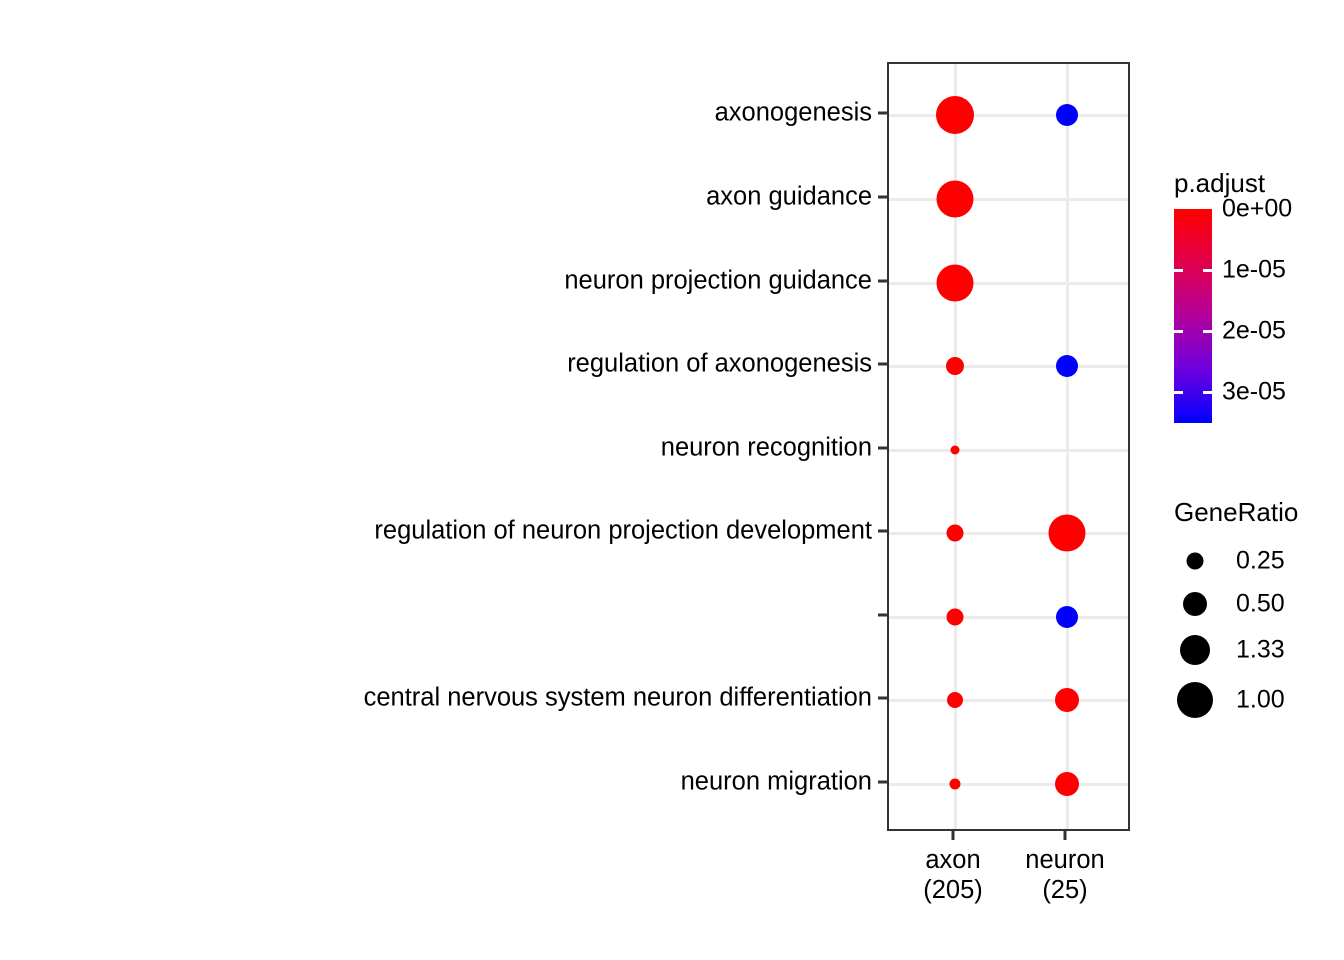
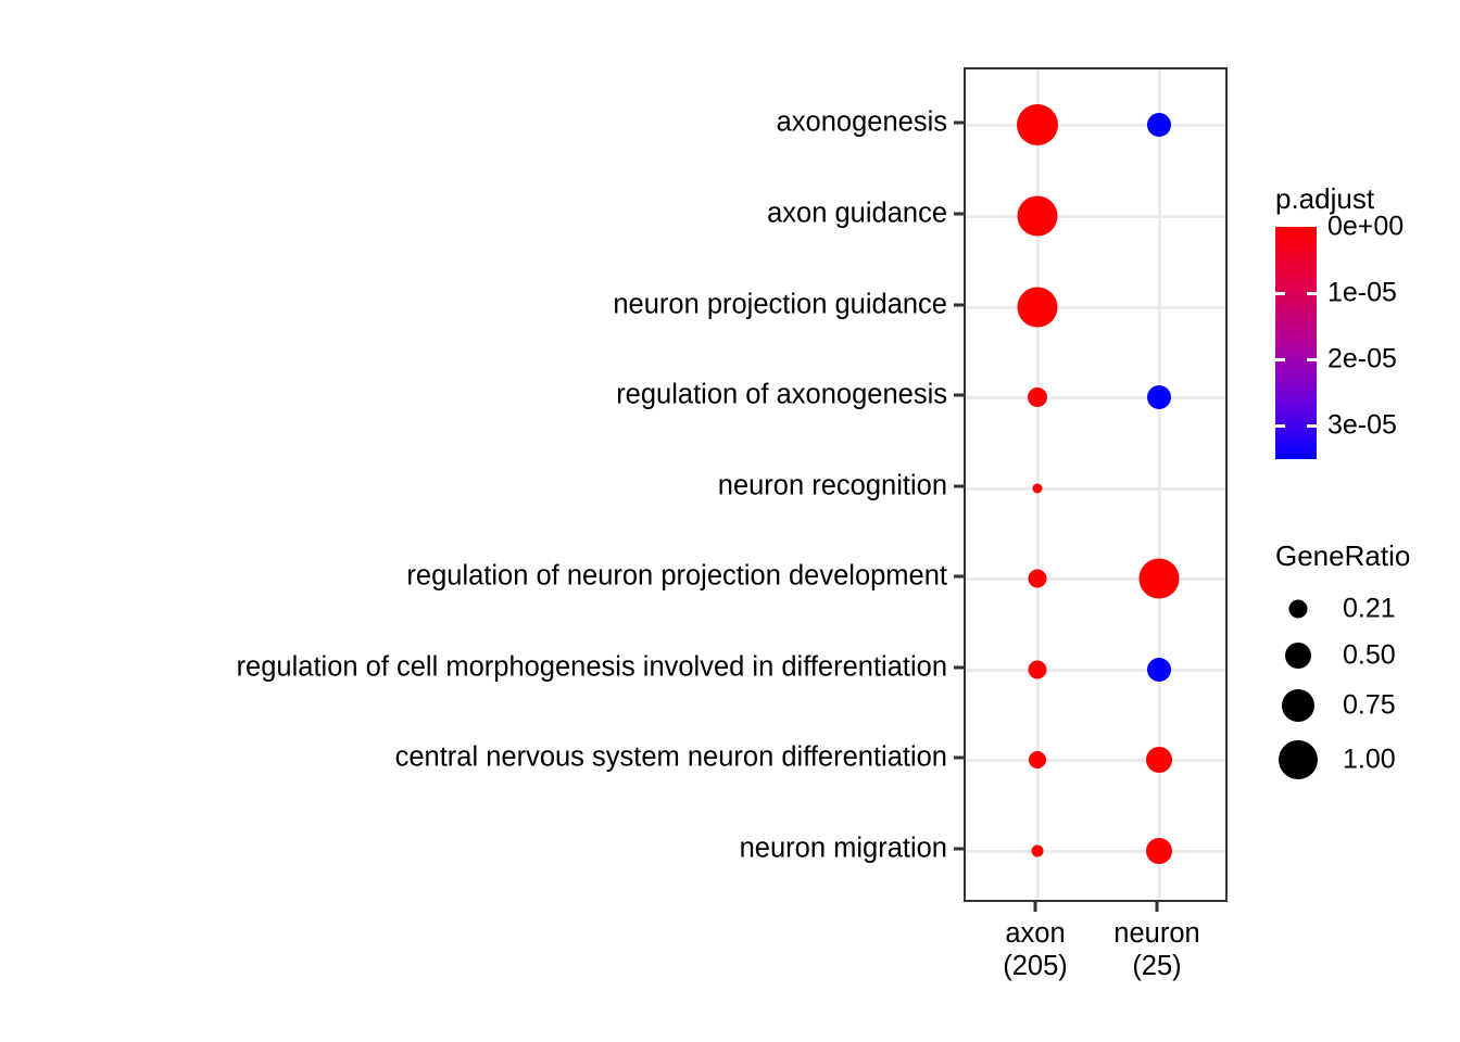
  axonogenesis
  axon guidance
  neuron projection guidance
  regulation of axonogenesis
  neuron recognition
  regulation of neuron projection development
+ regulation of cell morphogenesis involved in differentiation
  central nervous system neuron differentiation
  neuron migration
  axon
  (205)
  neuron
  (25)
  p.adjust
  GeneRatio
- 0.25
+ 0.21
  0.50
- 1.33
+ 0.75
  1.00
  0e+00
  1e-05
  2e-05
  3e-05
